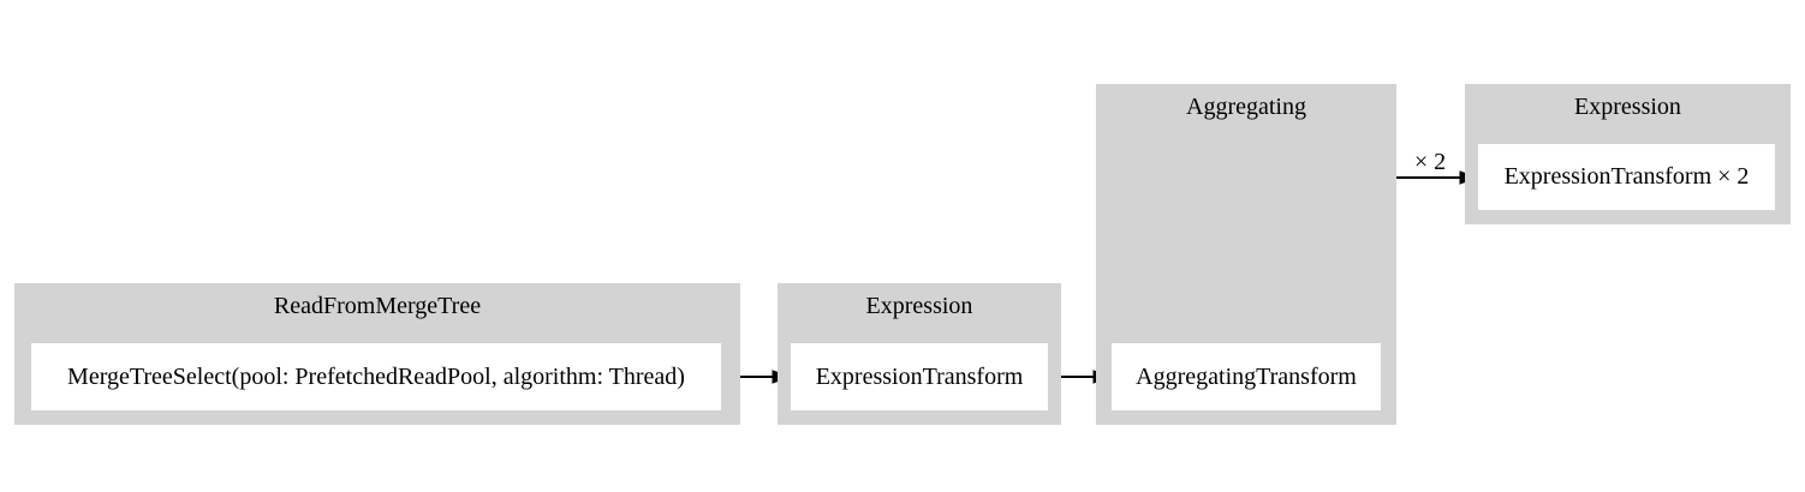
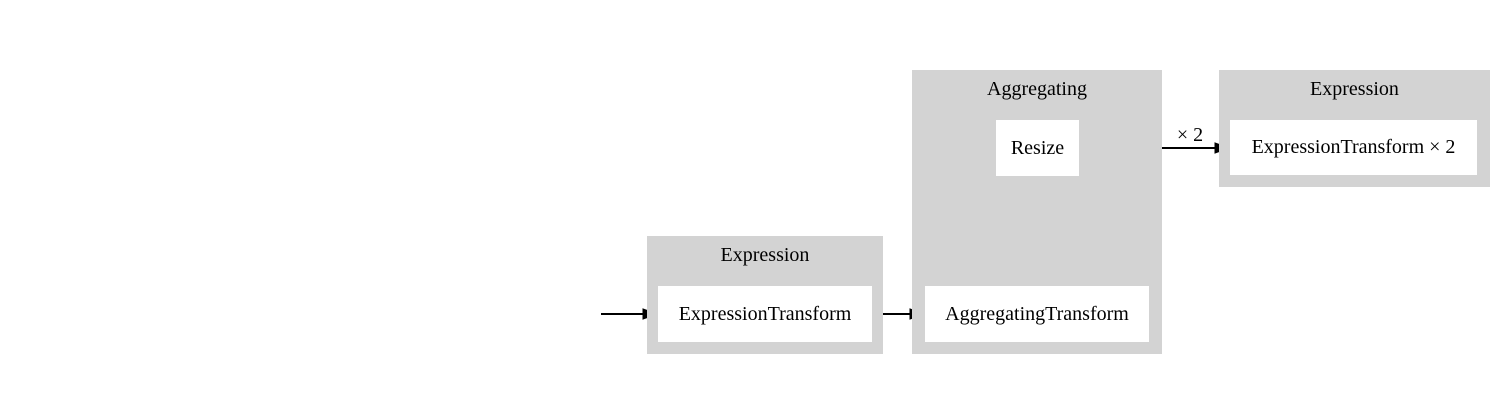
  × 2
- ReadFromMergeTree
- MergeTreeSelect(pool: PrefetchedReadPool, algorithm: Thread)
  Expression
  ExpressionTransform
  Aggregating
+ Resize
  AggregatingTransform
  Expression
  ExpressionTransform × 2
